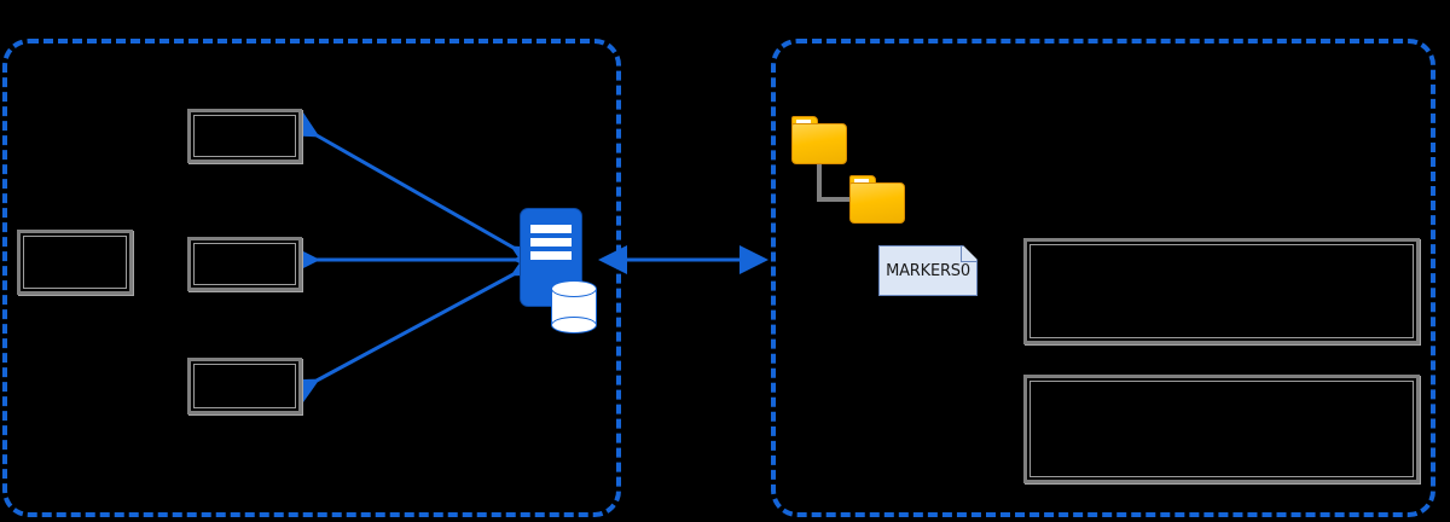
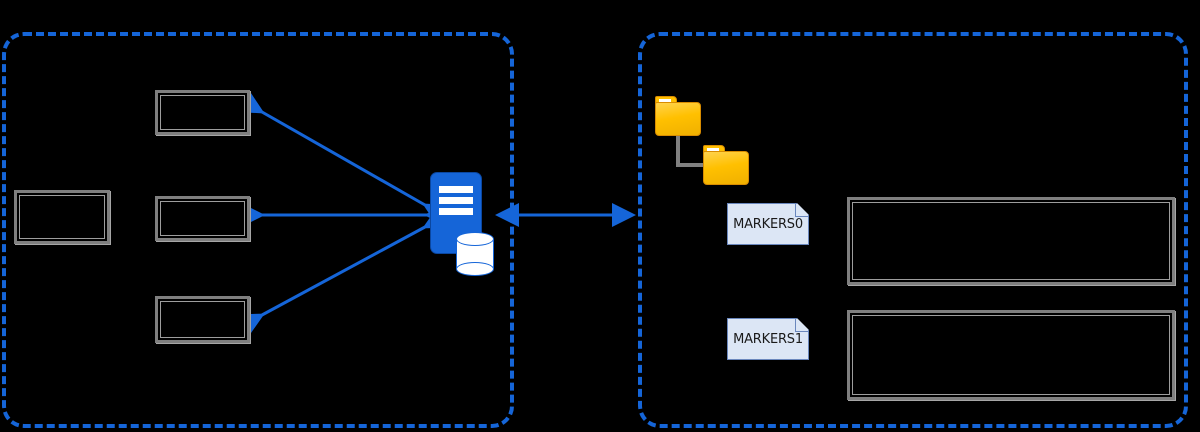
  MARKERS0
+ MARKERS1
